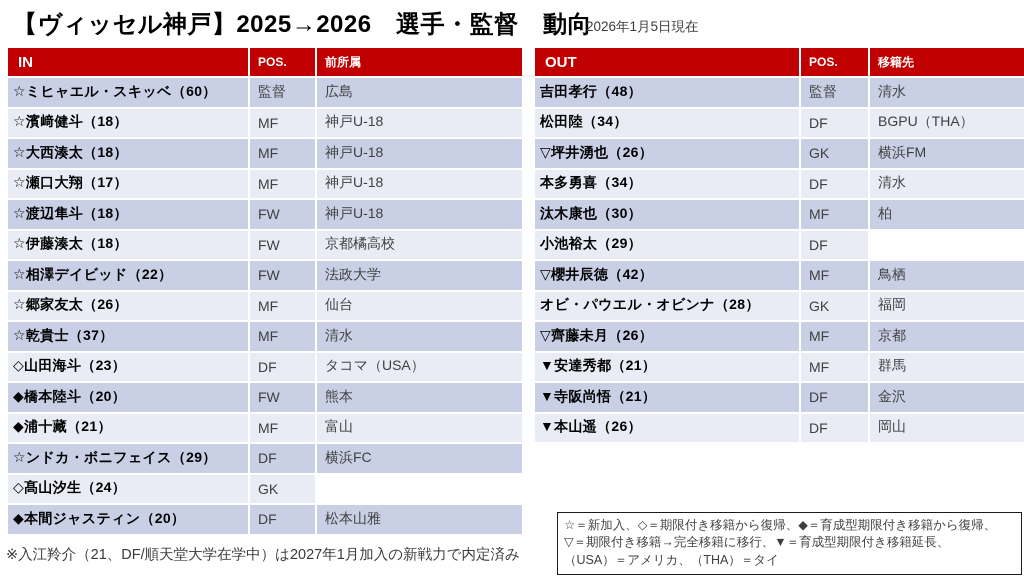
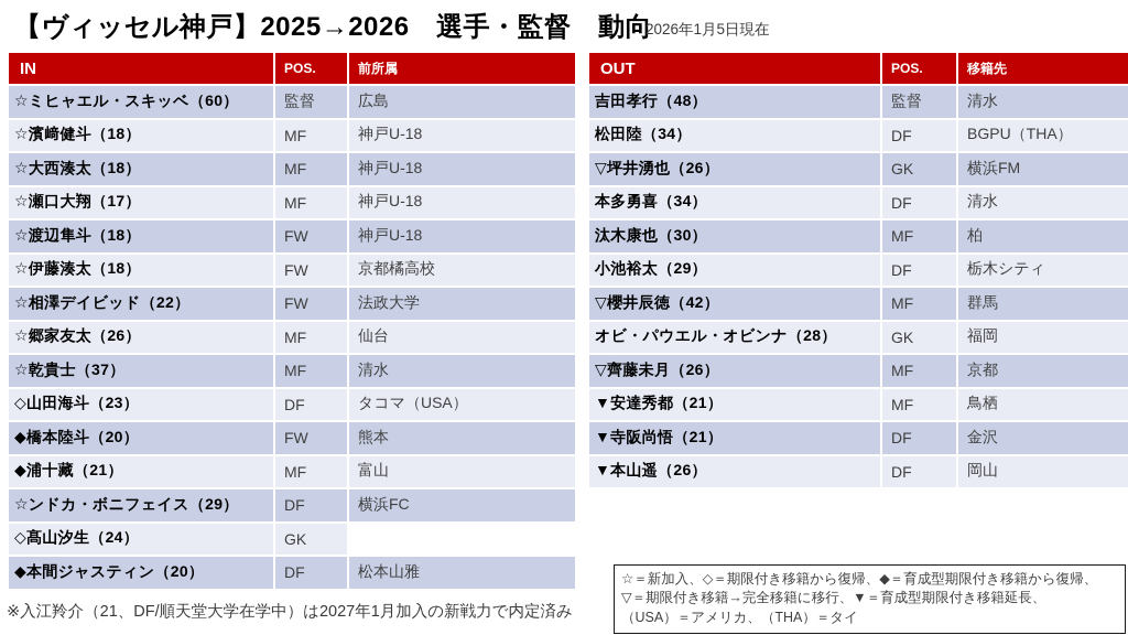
  【ヴィッセル神戸】2025→2026 選手・監督 動向
  2026年1月5日現在
  IN
  POS.
  前所属
  ☆ミヒャエル・スキッベ（60）
  監督
  広島
  ☆濱﨑健斗（18）
  MF
  神戸U-18
  ☆大西湊太（18）
  MF
  神戸U-18
  ☆瀬口大翔（17）
  MF
  神戸U-18
  ☆渡辺隼斗（18）
  FW
  神戸U-18
  ☆伊藤湊太（18）
  FW
  京都橘高校
  ☆相澤デイビッド（22）
  FW
  法政大学
  ☆郷家友太（26）
  MF
  仙台
  ☆乾貴士（37）
  MF
  清水
  ◇山田海斗（23）
  DF
  タコマ（USA）
  ◆橋本陸斗（20）
  FW
  熊本
  ◆浦十藏（21）
  MF
  富山
  ☆ンドカ・ボニフェイス（29）
  DF
  横浜FC
  ◇髙山汐生（24）
  GK
  ◆本間ジャスティン（20）
  DF
  松本山雅
  OUT
  POS.
  移籍先
  吉田孝行（48）
  監督
  清水
  松田陸（34）
  DF
  BGPU（THA）
  ▽坪井湧也（26）
  GK
  横浜FM
  本多勇喜（34）
  DF
  清水
  汰木康也（30）
  MF
  柏
  小池裕太（29）
  DF
+ 栃木シティ
  ▽櫻井辰徳（42）
  MF
- 鳥栖
+ 群馬
  オビ・パウエル・オビンナ（28）
  GK
  福岡
  ▽齊藤未月（26）
  MF
  京都
  ▼安達秀都（21）
  MF
- 群馬
+ 鳥栖
  ▼寺阪尚悟（21）
  DF
  金沢
  ▼本山遥（26）
  DF
  岡山
  ※入江羚介（21、DF/順天堂大学在学中）は2027年1月加入の新戦力で内定済み
  ☆＝新加入、◇＝期限付き移籍から復帰、◆＝育成型期限付き移籍から復帰、
  ▽＝期限付き移籍→完全移籍に移行、▼＝育成型期限付き移籍延長、
  （USA）＝アメリカ、（THA）＝タイ
